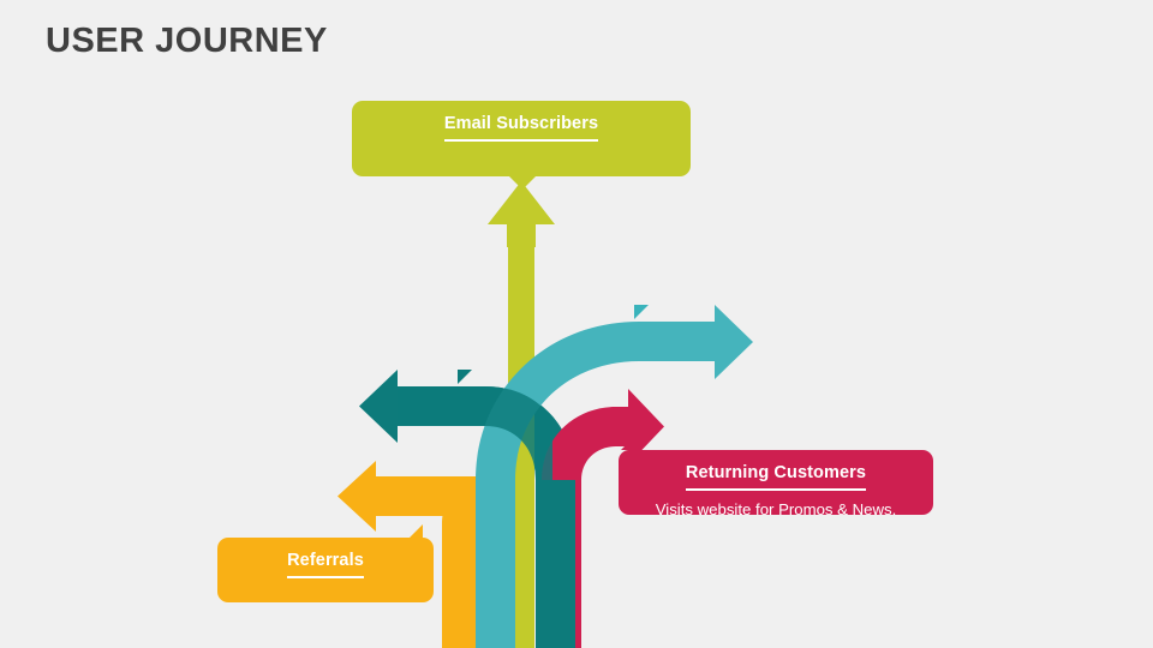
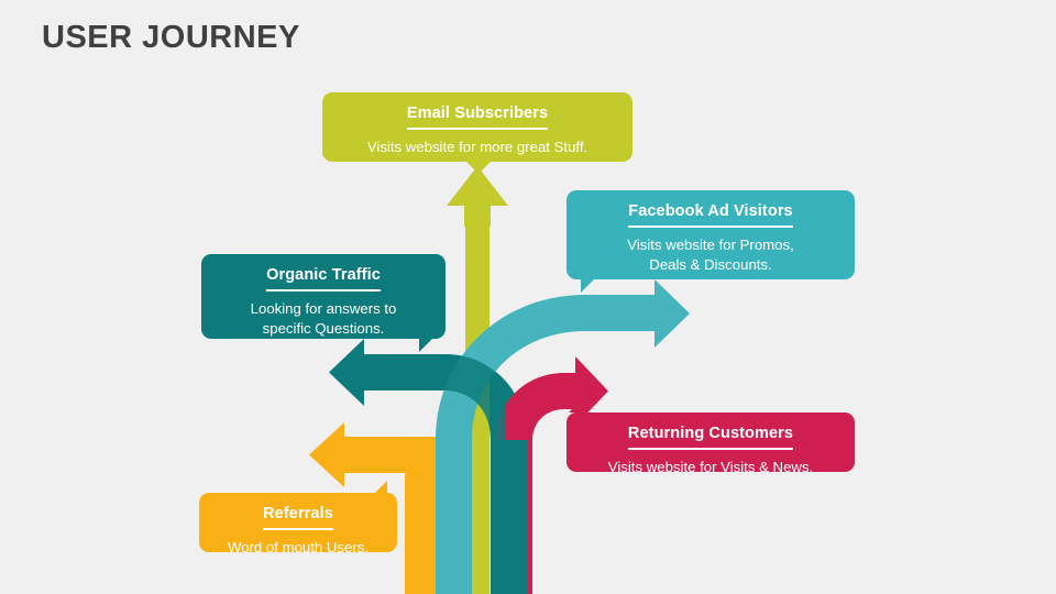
  USER JOURNEY
  Email Subscribers
+ Visits website for more great Stuff.
+ Facebook Ad Visitors
+ Visits website for Promos,
+ Deals & Discounts.
+ Organic Traffic
+ Looking for answers to
+ specific Questions.
  Returning Customers
- Visits website for Promos & News.
+ Visits website for Visits & News.
  Referrals
+ Word of mouth Users.
